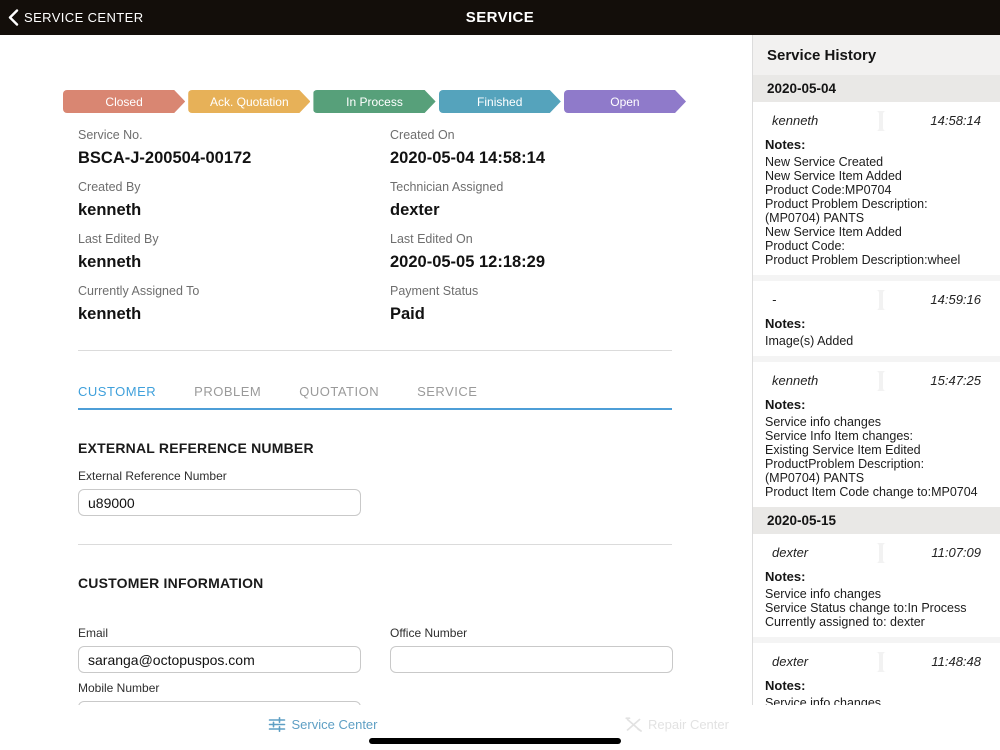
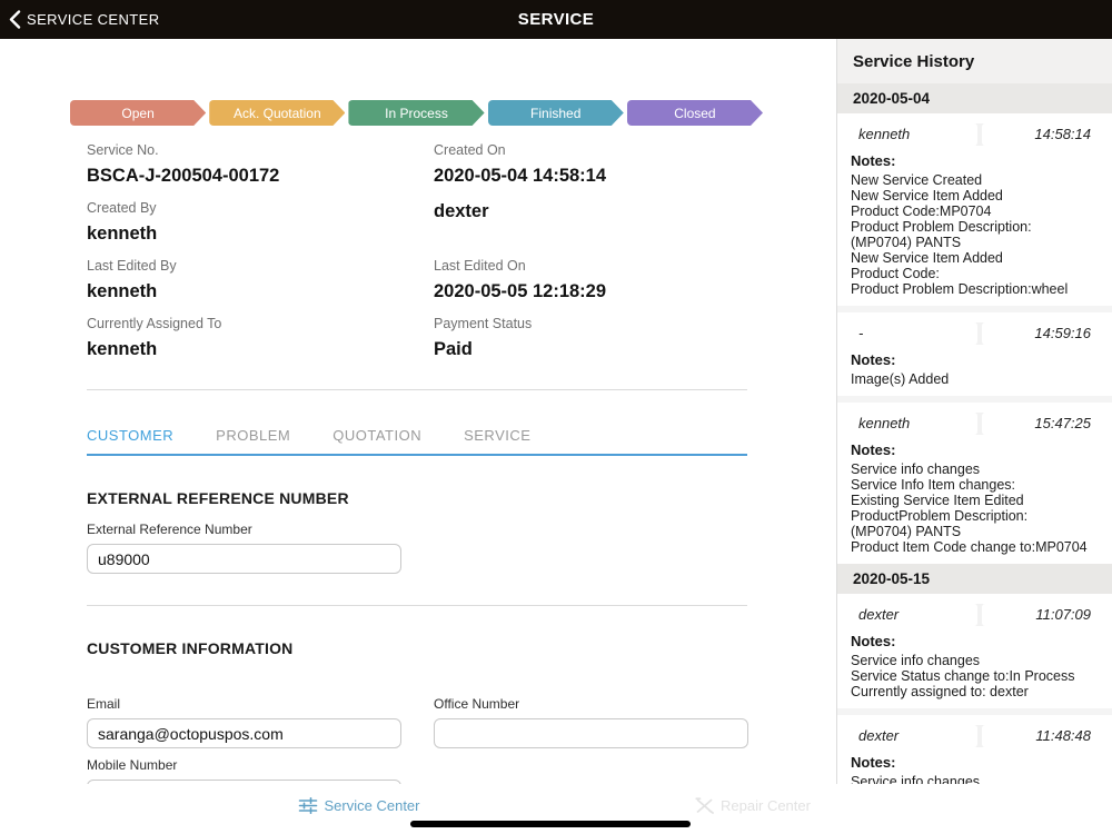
  SERVICE CENTER
  SERVICE
- Closed
+ Open
  Ack. Quotation
  In Process
  Finished
- Open
+ Closed
  Service No.
  BSCA-J-200504-00172
  Created On
  2020-05-04 14:58:14
  Created By
  kenneth
- Technician Assigned
  dexter
  Last Edited By
  kenneth
  Last Edited On
  2020-05-05 12:18:29
  Currently Assigned To
  kenneth
  Payment Status
  Paid
  CUSTOMER
  PROBLEM
  QUOTATION
  SERVICE
  EXTERNAL REFERENCE NUMBER
  External Reference Number
  u89000
  CUSTOMER INFORMATION
  Email
  saranga@octopuspos.com
  Office Number
  Mobile Number
  Service History
  2020-05-04
  kenneth
  14:58:14
  Notes:
  New Service Created
  New Service Item Added
  Product Code:MP0704
  Product Problem Description:
  (MP0704) PANTS
  New Service Item Added
  Product Code:
  Product Problem Description:wheel
  -
  14:59:16
  Notes:
  Image(s) Added
  kenneth
  15:47:25
  Notes:
  Service info changes
  Service Info Item changes:
  Existing Service Item Edited
  ProductProblem Description:
  (MP0704) PANTS
  Product Item Code change to:MP0704
  2020-05-15
  dexter
  11:07:09
  Notes:
  Service info changes
  Service Status change to:In Process
  Currently assigned to: dexter
  dexter
  11:48:48
  Notes:
  Service info changes
  Service Center
  Repair Center
